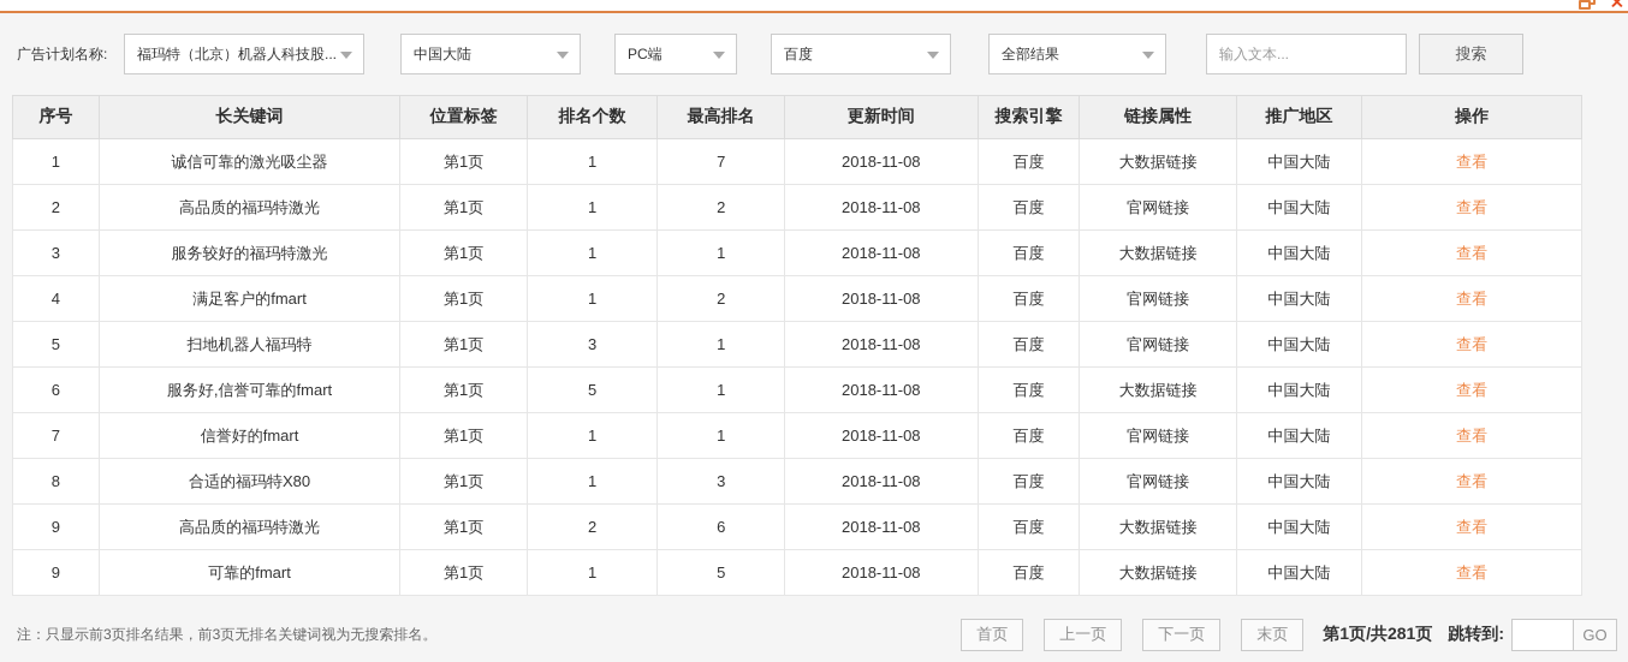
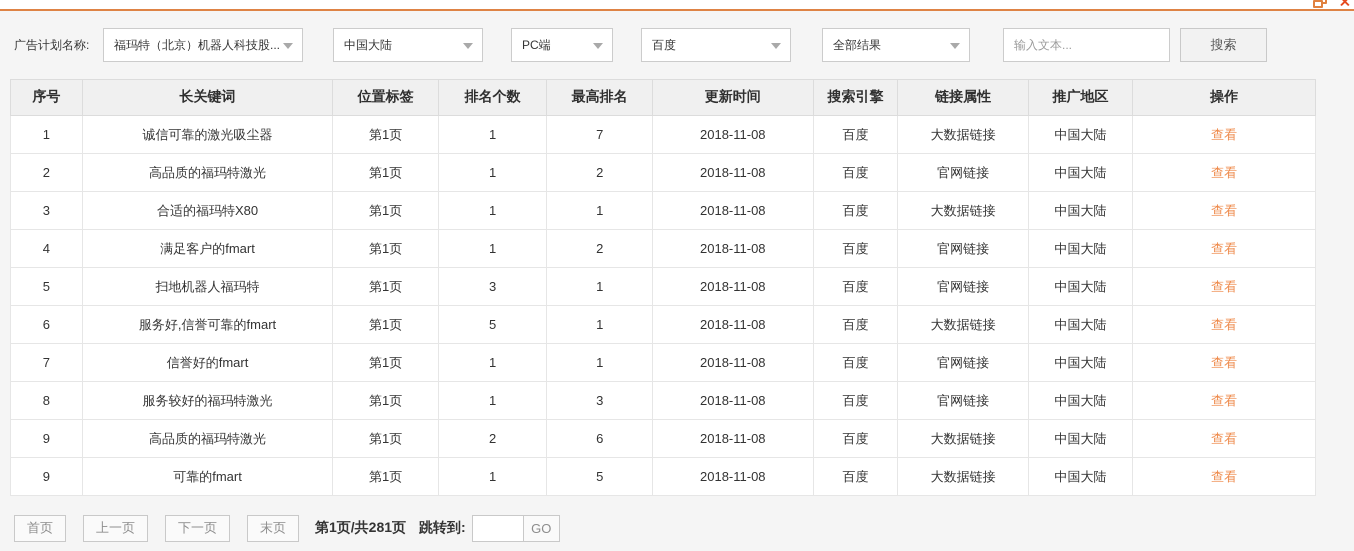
  ✕
  广告计划名称:
  福玛特（北京）机器人科技股...
  中国大陆
  PC端
  百度
  全部结果
  输入文本...
  搜索
  序号	长关键词	位置标签	排名个数	最高排名	更新时间	搜索引擎	链接属性	推广地区	操作
  1	诚信可靠的激光吸尘器	第1页	1	7	2018-11-08	百度	大数据链接	中国大陆	查看
  2	高品质的福玛特激光	第1页	1	2	2018-11-08	百度	官网链接	中国大陆	查看
- 3	服务较好的福玛特激光	第1页	1	1	2018-11-08	百度	大数据链接	中国大陆	查看
+ 3	合适的福玛特X80	第1页	1	1	2018-11-08	百度	大数据链接	中国大陆	查看
  4	满足客户的fmart	第1页	1	2	2018-11-08	百度	官网链接	中国大陆	查看
  5	扫地机器人福玛特	第1页	3	1	2018-11-08	百度	官网链接	中国大陆	查看
  6	服务好,信誉可靠的fmart	第1页	5	1	2018-11-08	百度	大数据链接	中国大陆	查看
  7	信誉好的fmart	第1页	1	1	2018-11-08	百度	官网链接	中国大陆	查看
- 8	合适的福玛特X80	第1页	1	3	2018-11-08	百度	官网链接	中国大陆	查看
+ 8	服务较好的福玛特激光	第1页	1	3	2018-11-08	百度	官网链接	中国大陆	查看
  9	高品质的福玛特激光	第1页	2	6	2018-11-08	百度	大数据链接	中国大陆	查看
  9	可靠的fmart	第1页	1	5	2018-11-08	百度	大数据链接	中国大陆	查看
- 注：只显示前3页排名结果，前3页无排名关键词视为无搜索排名。
  首页
  上一页
  下一页
  末页
  第1页/共281页
  跳转到:
  GO
